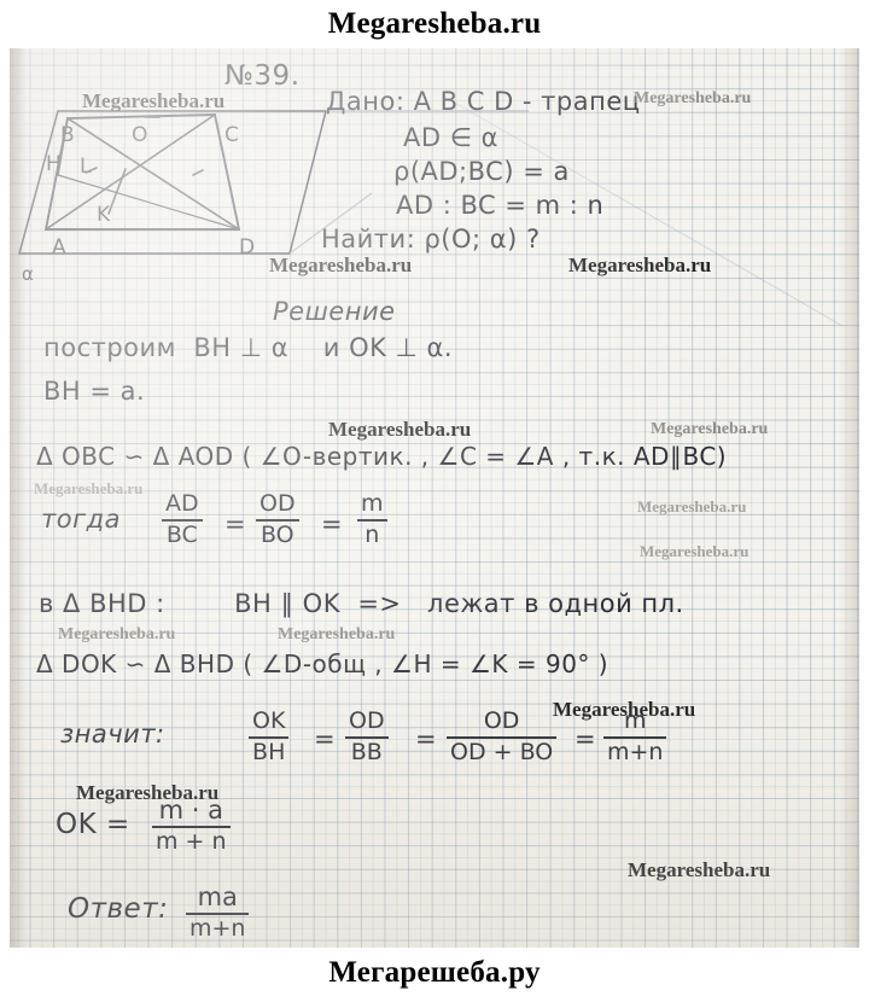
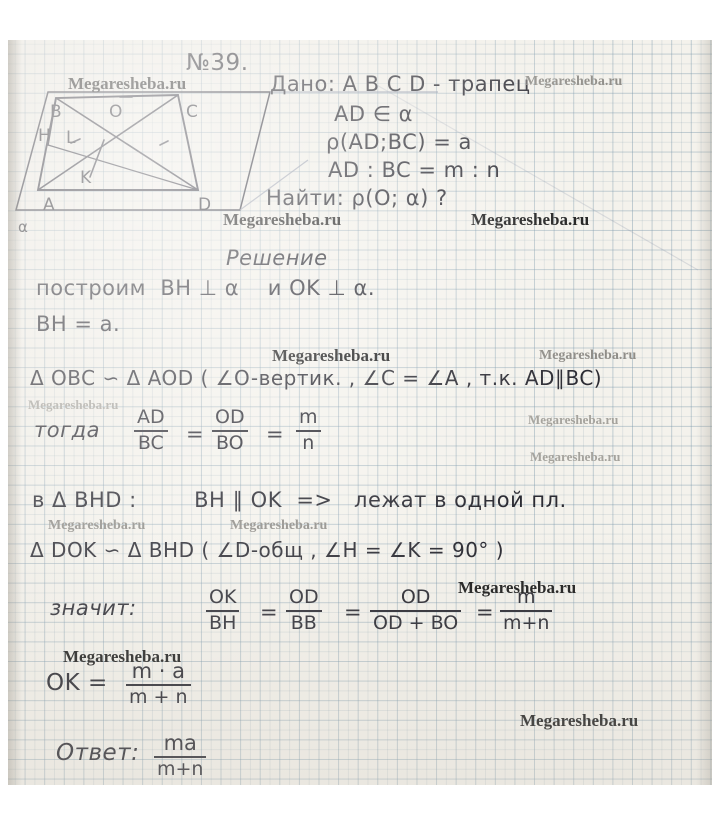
- Megaresheba.ru
- Мегарешеба.ру
